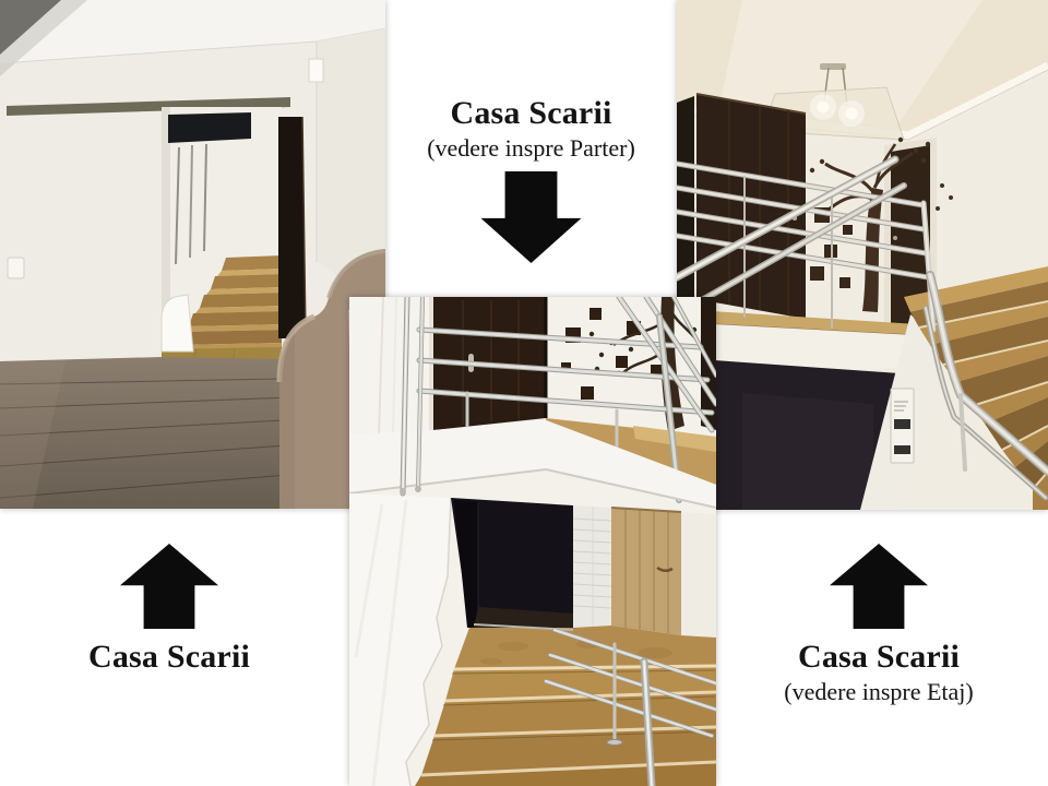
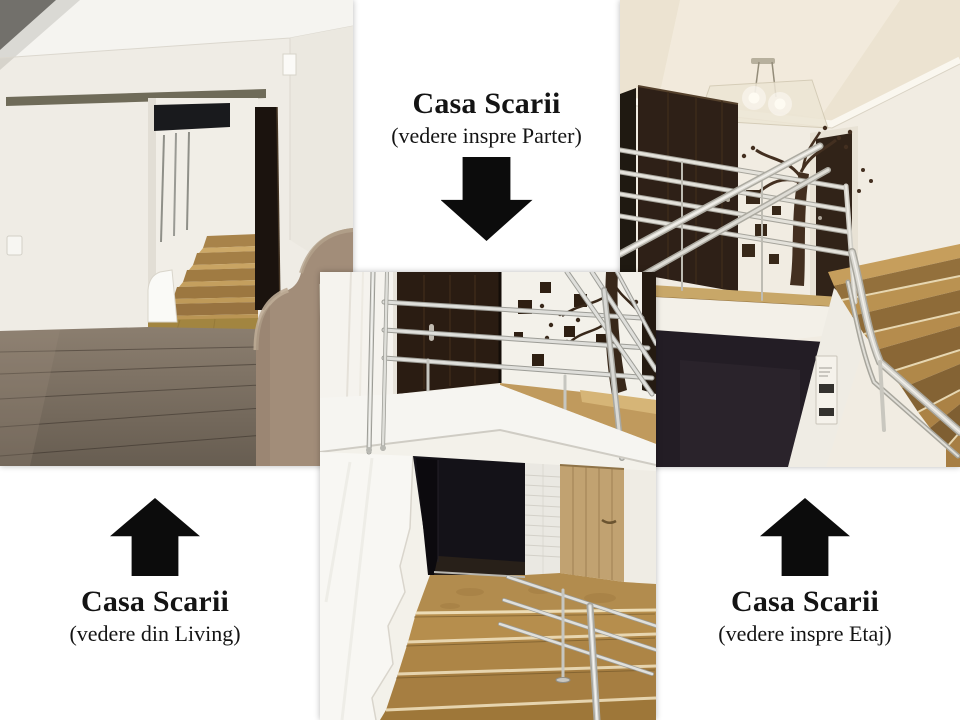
  Casa Scarii
  (vedere inspre Parter)
  Casa Scarii
+ (vedere din Living)
  Casa Scarii
  (vedere inspre Etaj)
